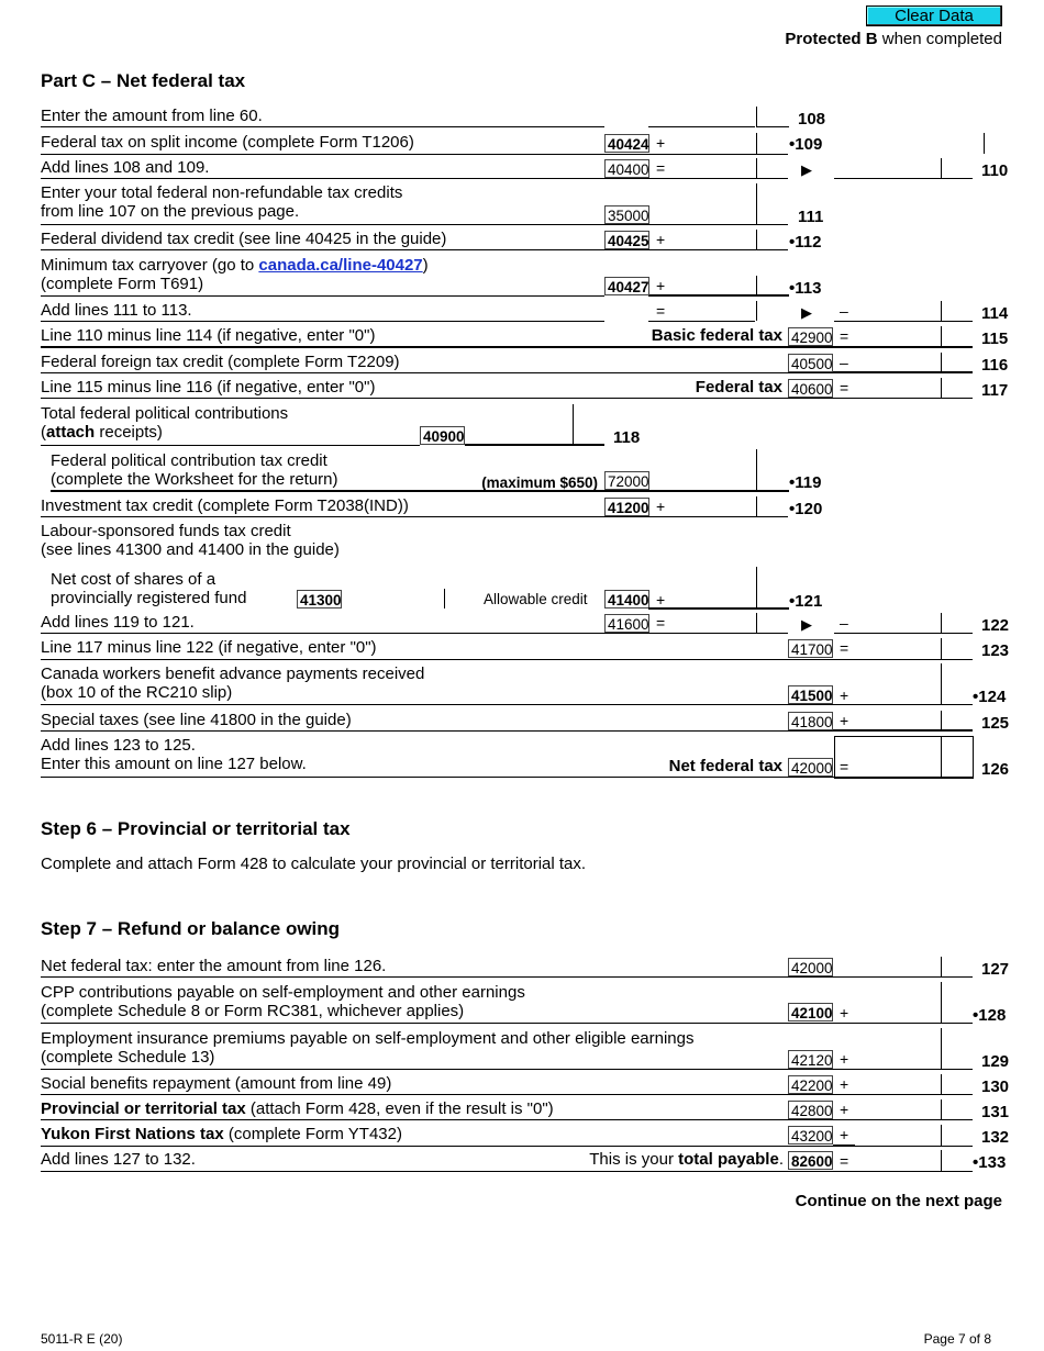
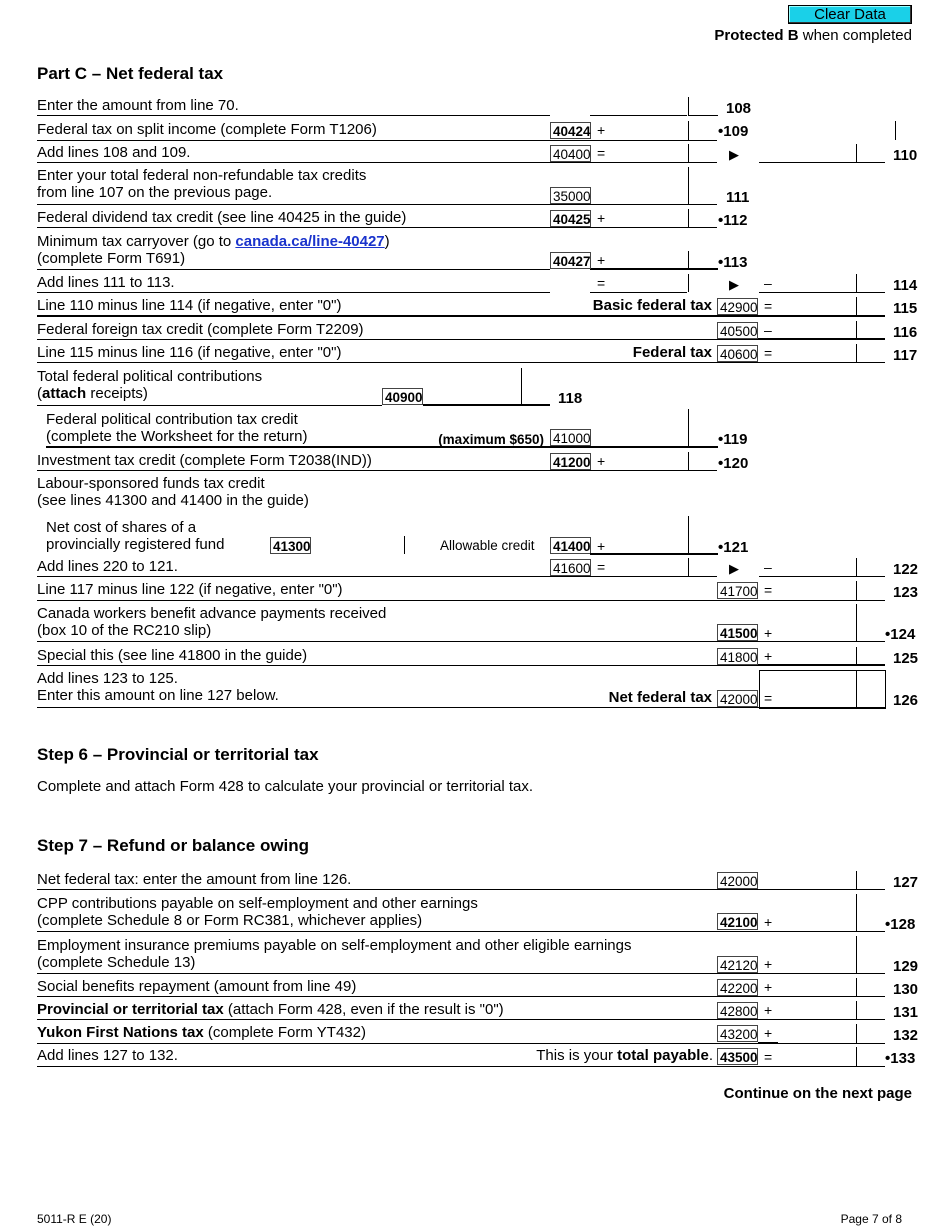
  Clear Data
  Protected B when completed
  Part C – Net federal tax
- Enter the amount from line 60.
+ Enter the amount from line 70.
  108
  Federal tax on split income (complete Form T1206)
  40424
  +
  •109
  Add lines 108 and 109.
  40400
  =
  ▶
  110
  Enter your total federal non-refundable tax credits
  from line 107 on the previous page.
  35000
  111
  Federal dividend tax credit (see line 40425 in the guide)
  40425
  +
  •112
  Minimum tax carryover (go to canada.ca/line-40427)
  (complete Form T691)
  40427
  +
  •113
  Add lines 111 to 113.
  =
  ▶
  –
  114
  Line 110 minus line 114 (if negative, enter "0")
  Basic federal tax
  42900
  =
  115
  Federal foreign tax credit (complete Form T2209)
  40500
  –
  116
  Line 115 minus line 116 (if negative, enter "0")
  Federal tax
  40600
  =
  117
  Total federal political contributions
  (attach receipts)
  40900
  118
  Federal political contribution tax credit
  (complete the Worksheet for the return)
  (maximum $650)
- 72000
+ 41000
  •119
  Investment tax credit (complete Form T2038(IND))
  41200
  +
  •120
  Labour-sponsored funds tax credit
  (see lines 41300 and 41400 in the guide)
  Net cost of shares of a
  provincially registered fund
  41300
  Allowable credit
  41400
  +
  •121
- Add lines 119 to 121.
+ Add lines 220 to 121.
  41600
  =
  ▶
  –
  122
  Line 117 minus line 122 (if negative, enter "0")
  41700
  =
  123
  Canada workers benefit advance payments received
  (box 10 of the RC210 slip)
  41500
  +
  •124
- Special taxes (see line 41800 in the guide)
+ Special this (see line 41800 in the guide)
  41800
  +
  125
  Add lines 123 to 125.
  Enter this amount on line 127 below.
  Net federal tax
  42000
  =
  126
  Step 6 – Provincial or territorial tax
  Complete and attach Form 428 to calculate your provincial or territorial tax.
  Step 7 – Refund or balance owing
  Net federal tax: enter the amount from line 126.
  42000
  127
  CPP contributions payable on self-employment and other earnings
  (complete Schedule 8 or Form RC381, whichever applies)
  42100
  +
  •128
  Employment insurance premiums payable on self-employment and other eligible earnings
  (complete Schedule 13)
  42120
  +
  129
  Social benefits repayment (amount from line 49)
  42200
  +
  130
  Provincial or territorial tax (attach Form 428, even if the result is "0")
  42800
  +
  131
  Yukon First Nations tax (complete Form YT432)
  43200
  +
  132
  Add lines 127 to 132.
  This is your total payable.
- 82600
+ 43500
  =
  •133
  Continue on the next page
  5011-R E (20)
  Page 7 of 8
